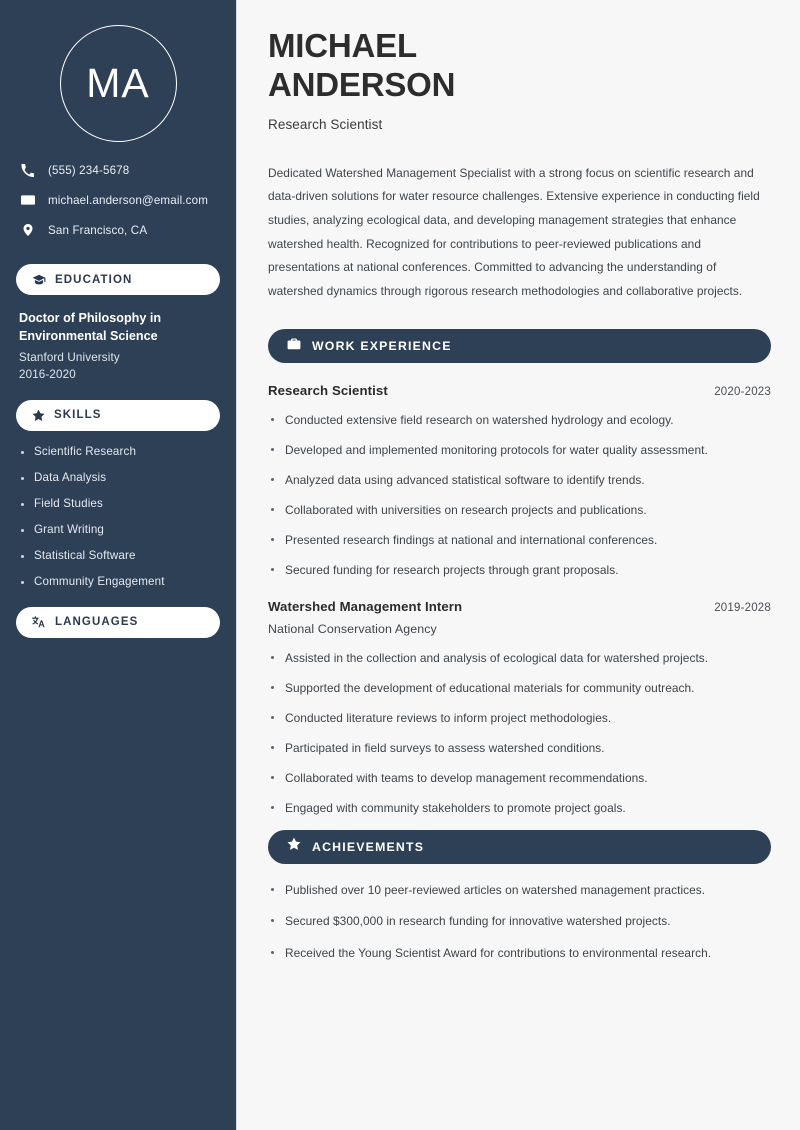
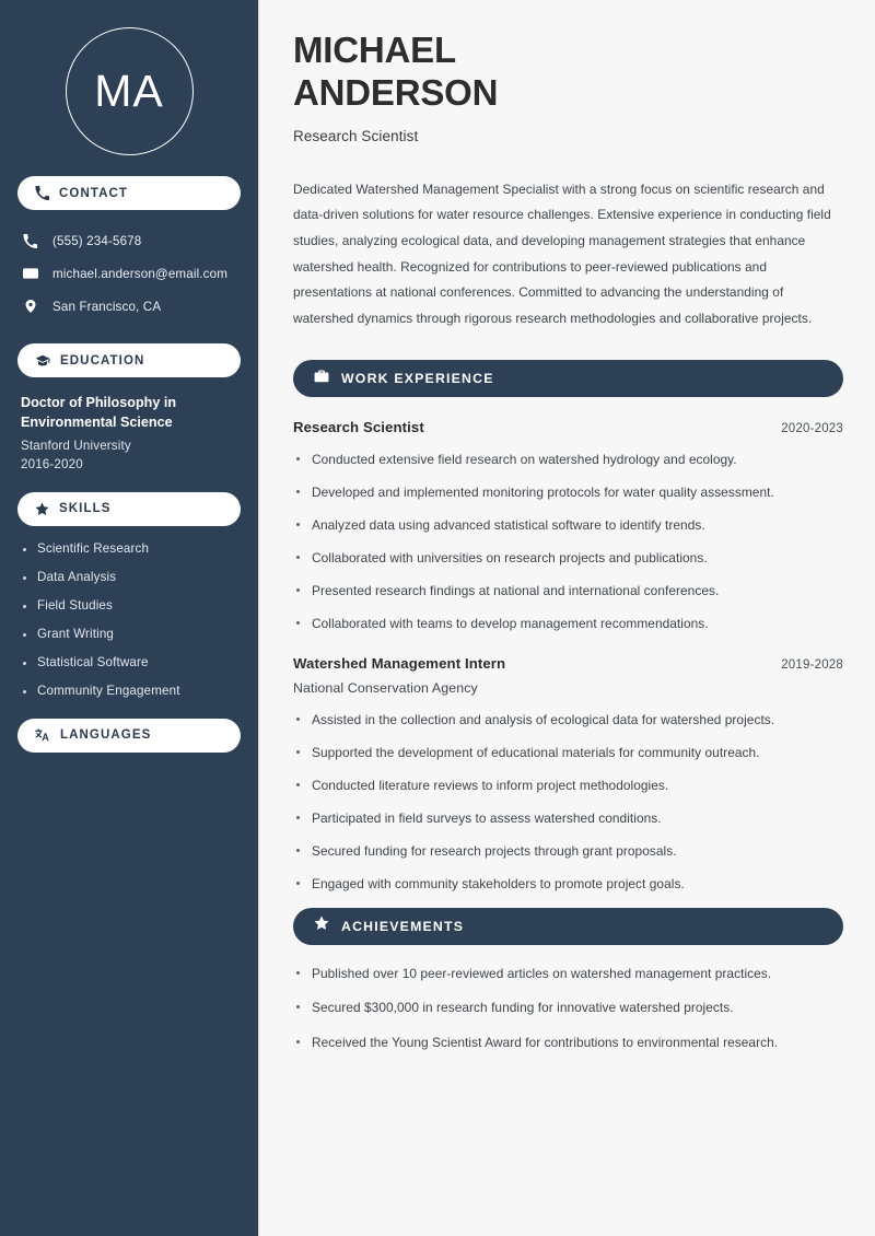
  MA
+ CONTACT
  (555) 234-5678
  michael.anderson@email.com
  San Francisco, CA
  EDUCATION
  Doctor of Philosophy in Environmental Science
  Stanford University
  2016-2020
  SKILLS
  Scientific Research
  Data Analysis
  Field Studies
  Grant Writing
  Statistical Software
  Community Engagement
  LANGUAGES
  MICHAEL
  ANDERSON
  Research Scientist
  Dedicated Watershed Management Specialist with a strong focus on scientific research and data-driven solutions for water resource challenges. Extensive experience in conducting field studies, analyzing ecological data, and developing management strategies that enhance watershed health. Recognized for contributions to peer-reviewed publications and presentations at national conferences. Committed to advancing the understanding of watershed dynamics through rigorous research methodologies and collaborative projects.
  WORK EXPERIENCE
  Research Scientist
  2020-2023
  Conducted extensive field research on watershed hydrology and ecology.
  Developed and implemented monitoring protocols for water quality assessment.
  Analyzed data using advanced statistical software to identify trends.
  Collaborated with universities on research projects and publications.
  Presented research findings at national and international conferences.
- Secured funding for research projects through grant proposals.
+ Collaborated with teams to develop management recommendations.
  Watershed Management Intern
  2019-2028
  National Conservation Agency
  Assisted in the collection and analysis of ecological data for watershed projects.
  Supported the development of educational materials for community outreach.
  Conducted literature reviews to inform project methodologies.
  Participated in field surveys to assess watershed conditions.
- Collaborated with teams to develop management recommendations.
+ Secured funding for research projects through grant proposals.
  Engaged with community stakeholders to promote project goals.
  ACHIEVEMENTS
  Published over 10 peer-reviewed articles on watershed management practices.
  Secured $300,000 in research funding for innovative watershed projects.
  Received the Young Scientist Award for contributions to environmental research.
